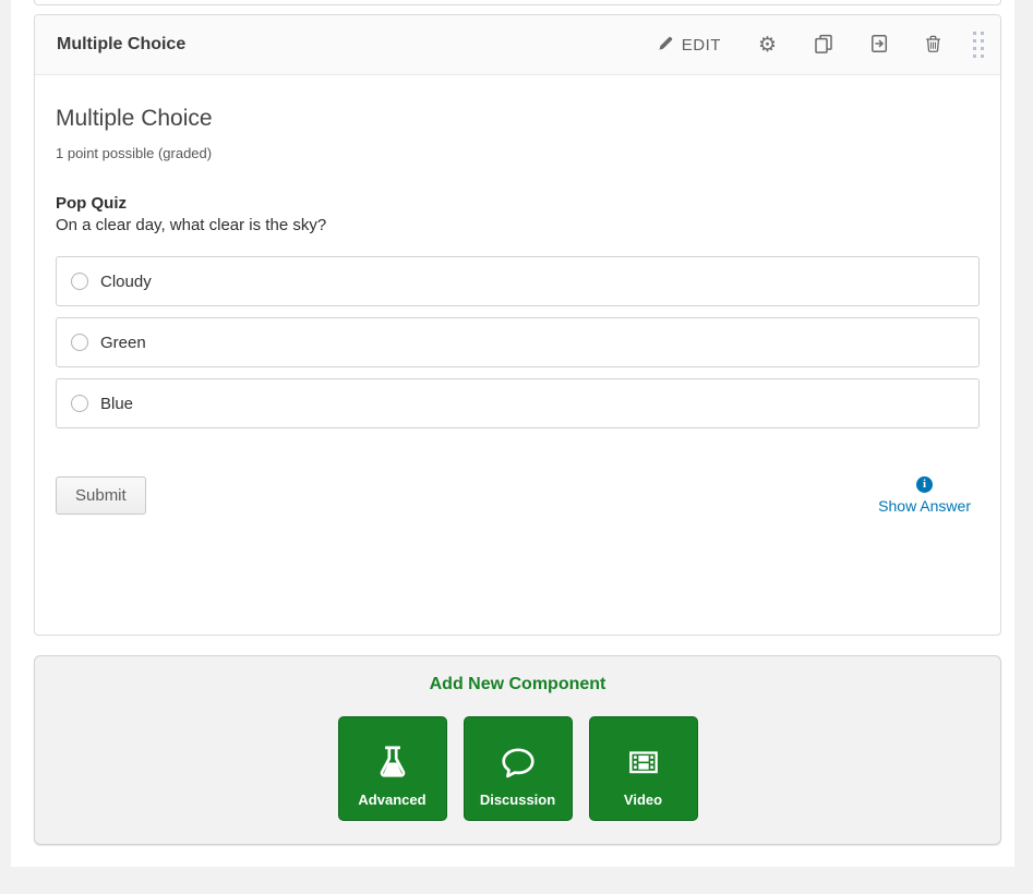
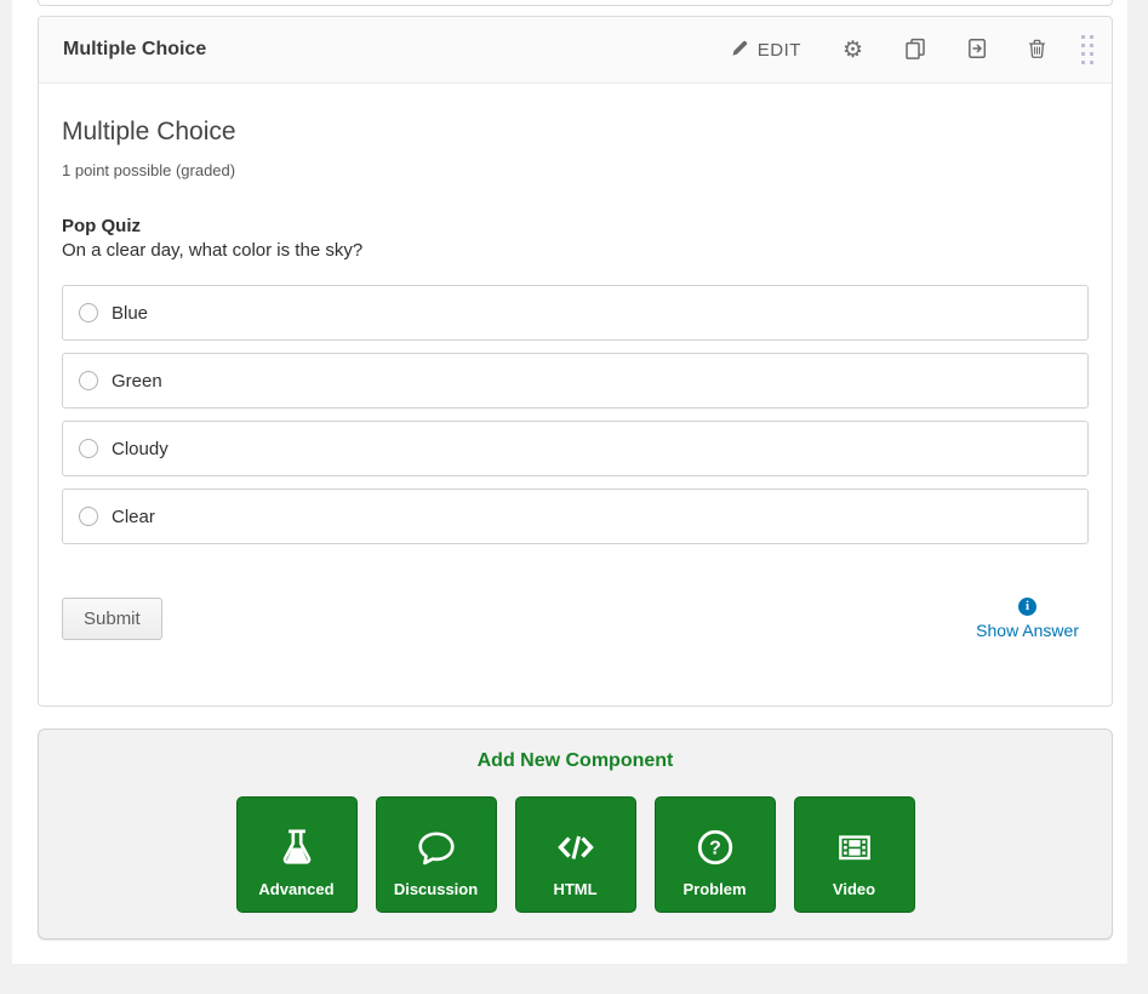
  Multiple Choice
  EDIT
  ⚙
  Multiple Choice
  1 point possible (graded)
  Pop Quiz
- On a clear day, what clear is the sky?
+ On a clear day, what color is the sky?
- Cloudy
+ Blue
  Green
- Blue
+ Cloudy
+ Clear
  Submit
  i
  Show Answer
  Add New Component
  Advanced
  Discussion
+ HTML
+ ?
+ Problem
  Video
